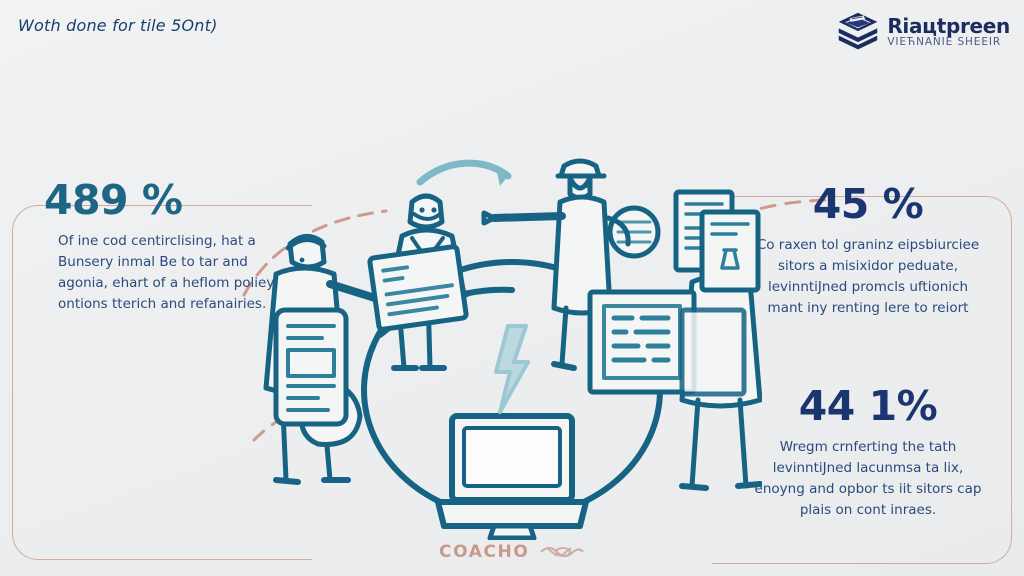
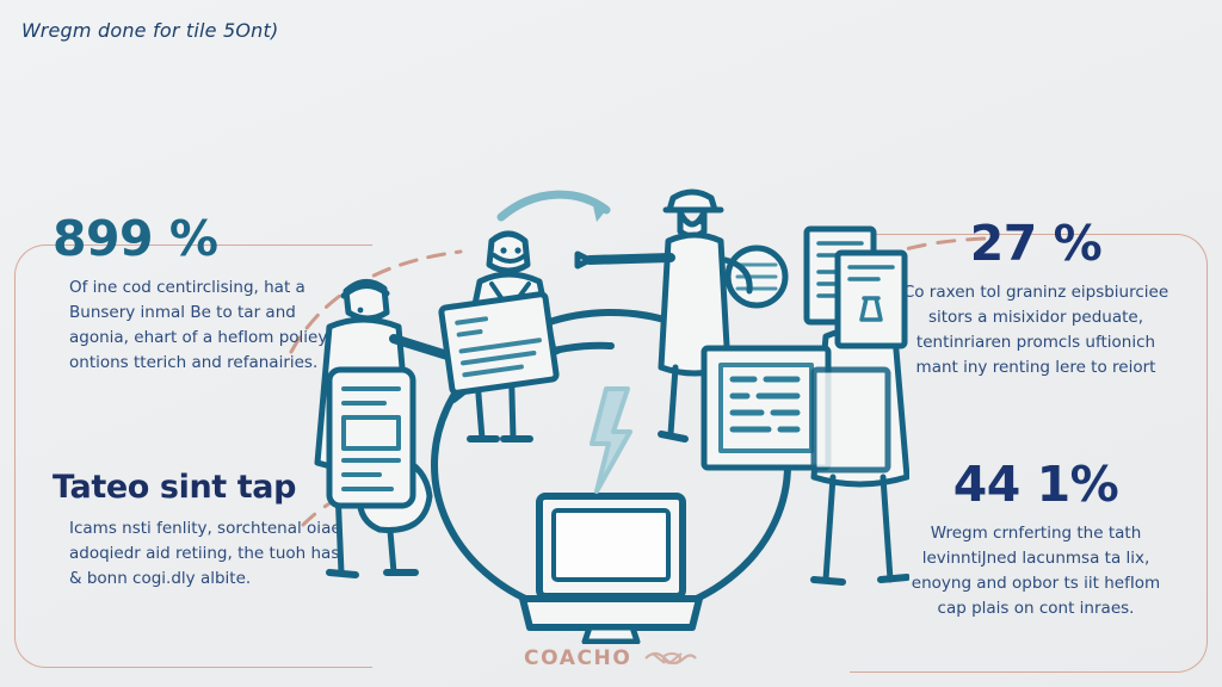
- Woth done for tile 5Ont)
+ Wregm done for tile 5Ont)
- Riaцtpreen
- VIEЋNANIE SHEEIR
- 489 %
+ 899 %
  Of ine cod centirclising, hat a Bunsery inmal Be to tar and agonia, ehart of a hefIom poliey ontions tterich and refanairies.
+ Tateo sint tap
+ Icams nsti fenlity, sorchtenal oiae adoqiedr aid retiing, the tuoh has & bonn cogi.dly albite.
- 45 %
+ 27 %
- Co raxen tol graninz eipsbiurciee sitors a misixidor peduate, levinntiJned promcls uftionich mant iny renting lere to reiort
+ Co raxen tol graninz eipsbiurciee sitors a misixidor peduate, tentinriaren promcls uftionich mant iny renting lere to reiort
  44 1%
- Wregm crnferting the tath levinntiJned lacunmsa ta lix, enoyng and opbor ts iit sitors cap plais on cont inraes.
+ Wregm crnferting the tath levinntiJned lacunmsa ta lix, enoyng and opbor ts iit hefIom cap plais on cont inraes.
  COACHO
